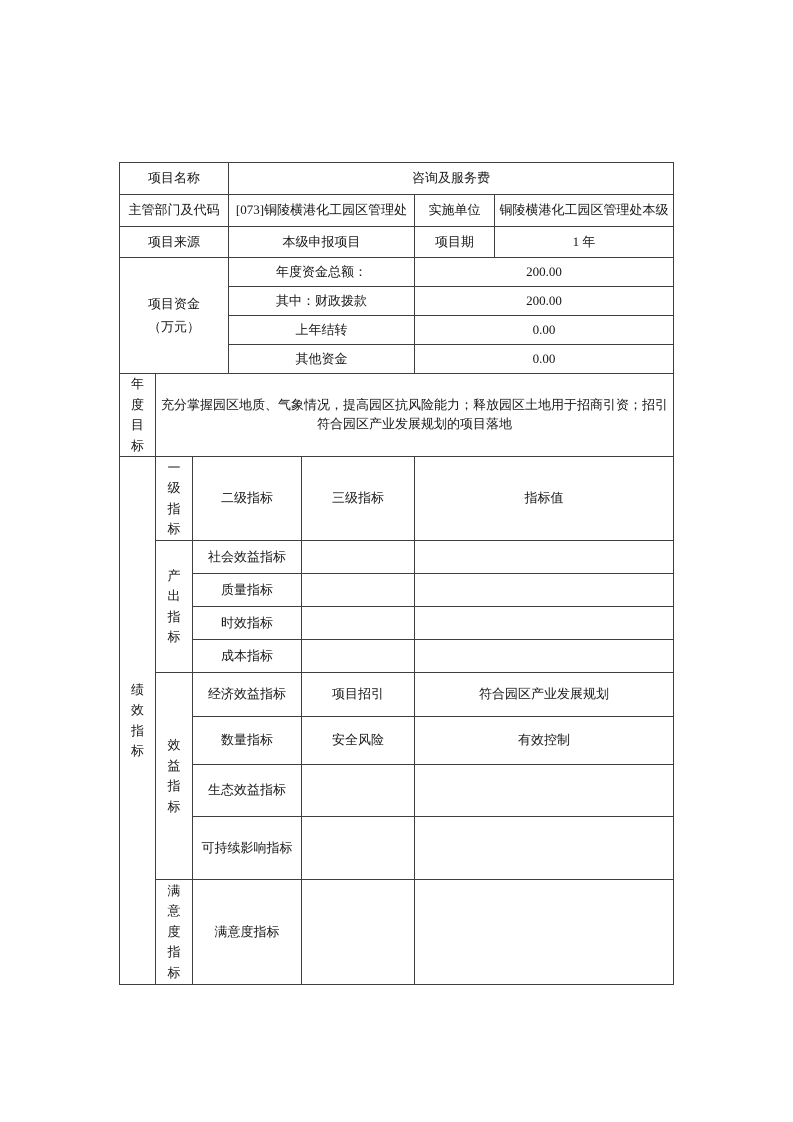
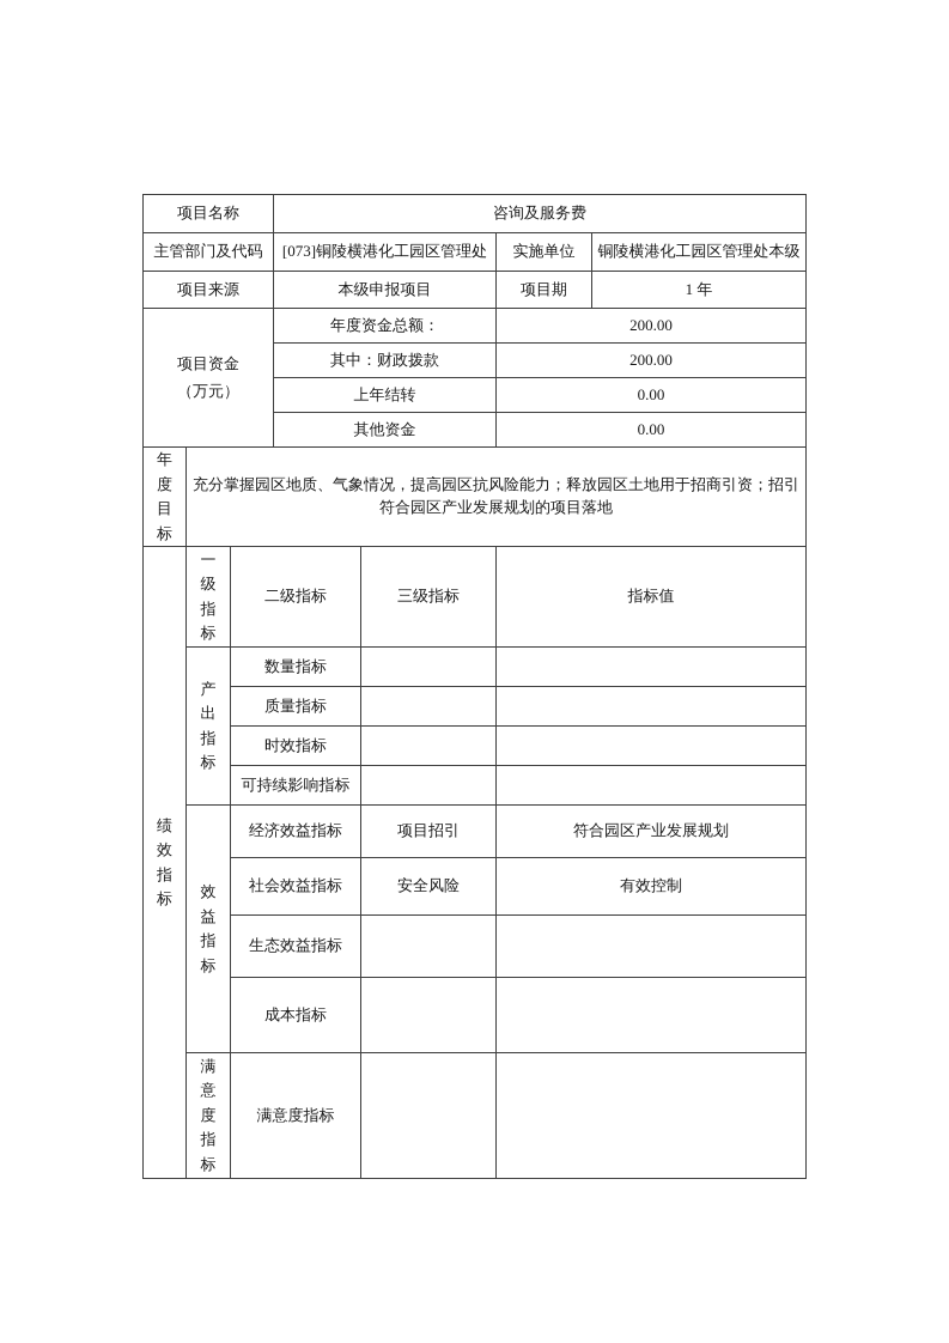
  项目名称	咨询及服务费
  主管部门及代码	[073]铜陵横港化工园区管理处	实施单位	铜陵横港化工园区管理处本级
  项目来源	本级申报项目	项目期	1 年
  项目资金 （万元）	年度资金总额：	200.00
  其中：财政拨款	200.00
  上年结转	0.00
  其他资金	0.00
  年度目标	充分掌握园区地质、气象情况，提高园区抗风险能力；释放园区土地用于招商引资；招引符合园区产业发展规划的项目落地
  绩效指标	一级指标	二级指标	三级指标	指标值
- 产出指标	社会效益指标
+ 产出指标	数量指标
  质量指标
  时效指标
- 成本指标
+ 可持续影响指标
  效益指标	经济效益指标	项目招引	符合园区产业发展规划
- 数量指标	安全风险	有效控制
+ 社会效益指标	安全风险	有效控制
  生态效益指标
- 可持续影响指标
+ 成本指标
  满意度指标	满意度指标
